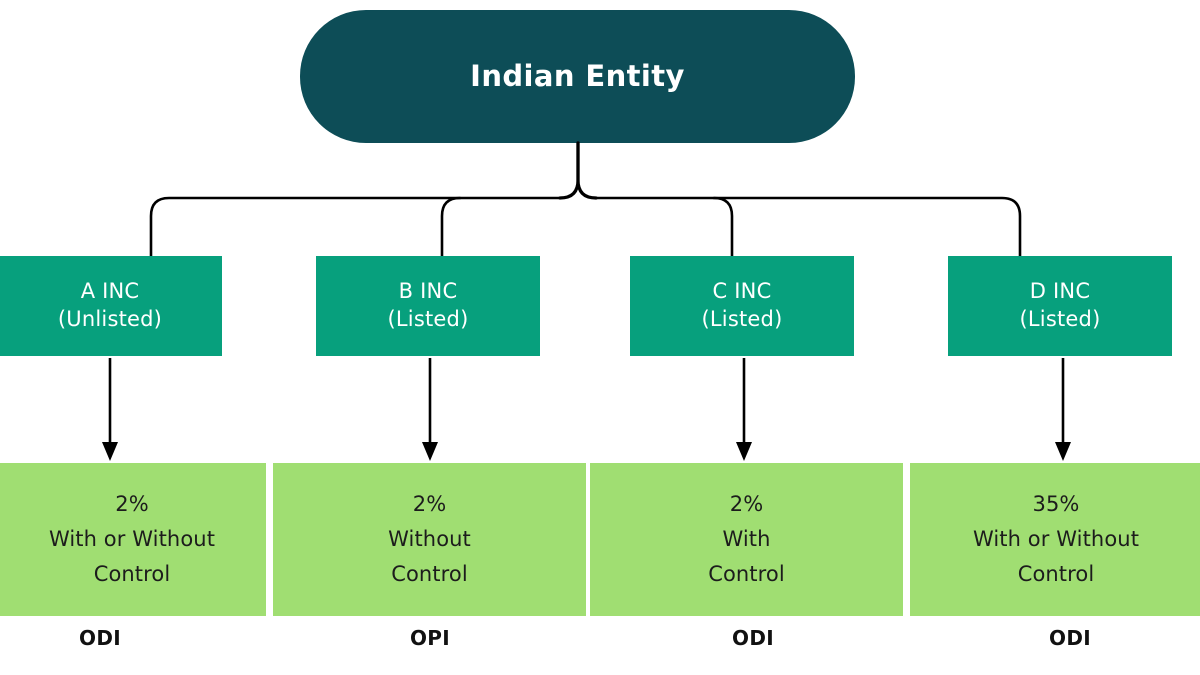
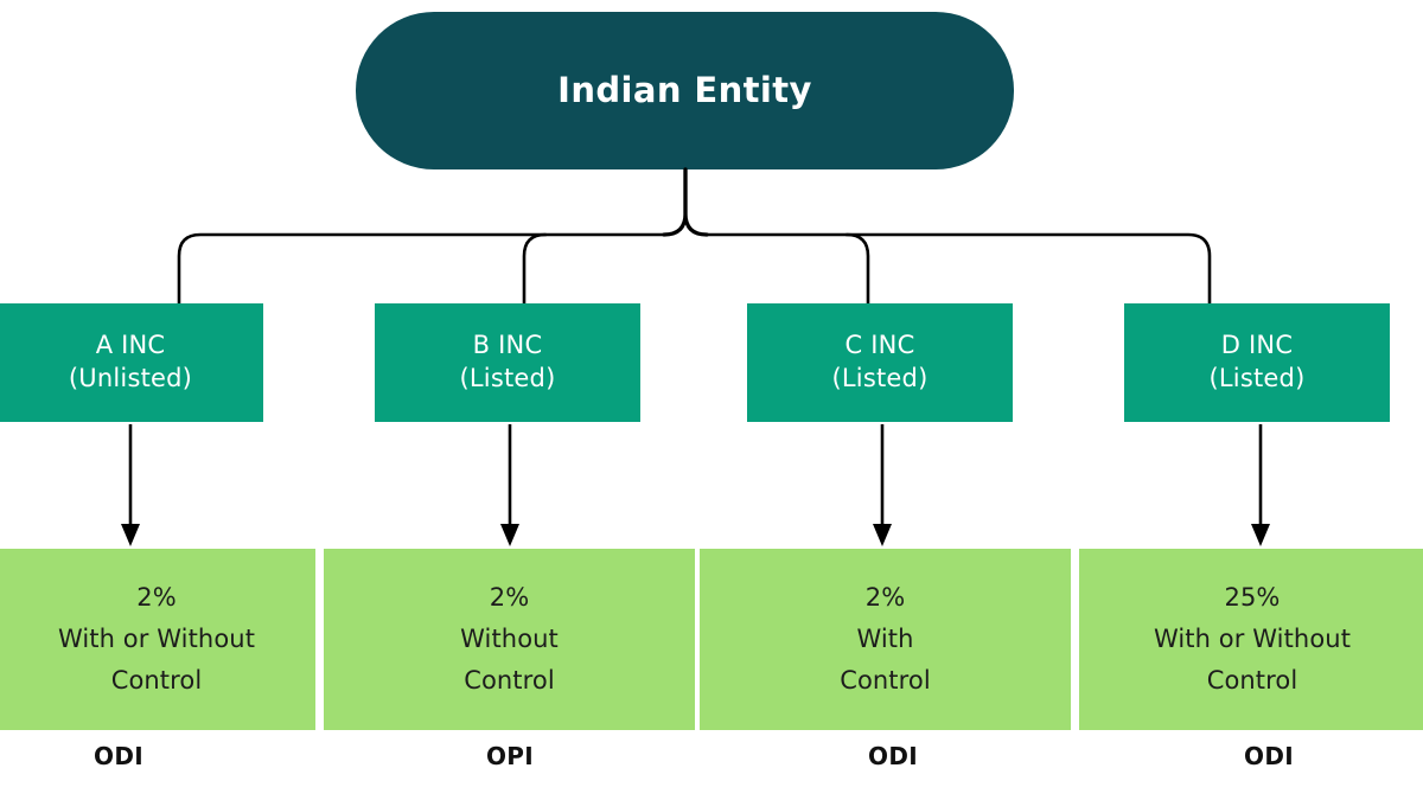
  Indian Entity
  A INC
  (Unlisted)
  B INC
  (Listed)
  C INC
  (Listed)
  D INC
  (Listed)
  2%
  With or Without
  Control
  2%
  Without
  Control
  2%
  With
  Control
- 35%
+ 25%
  With or Without
  Control
  ODI
  OPI
  ODI
  ODI
